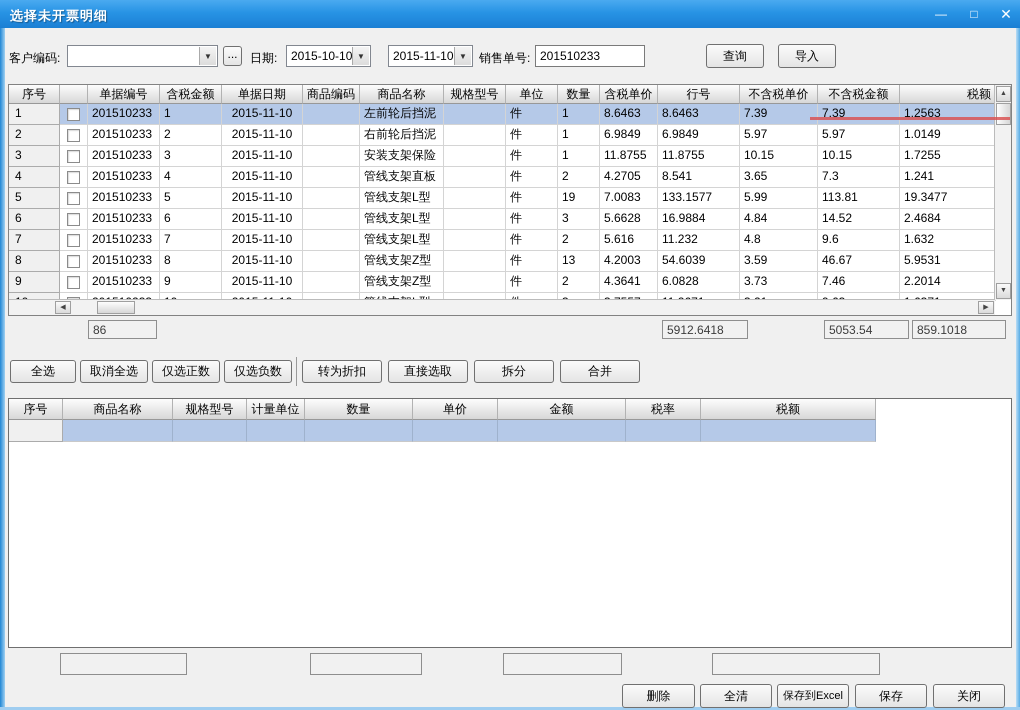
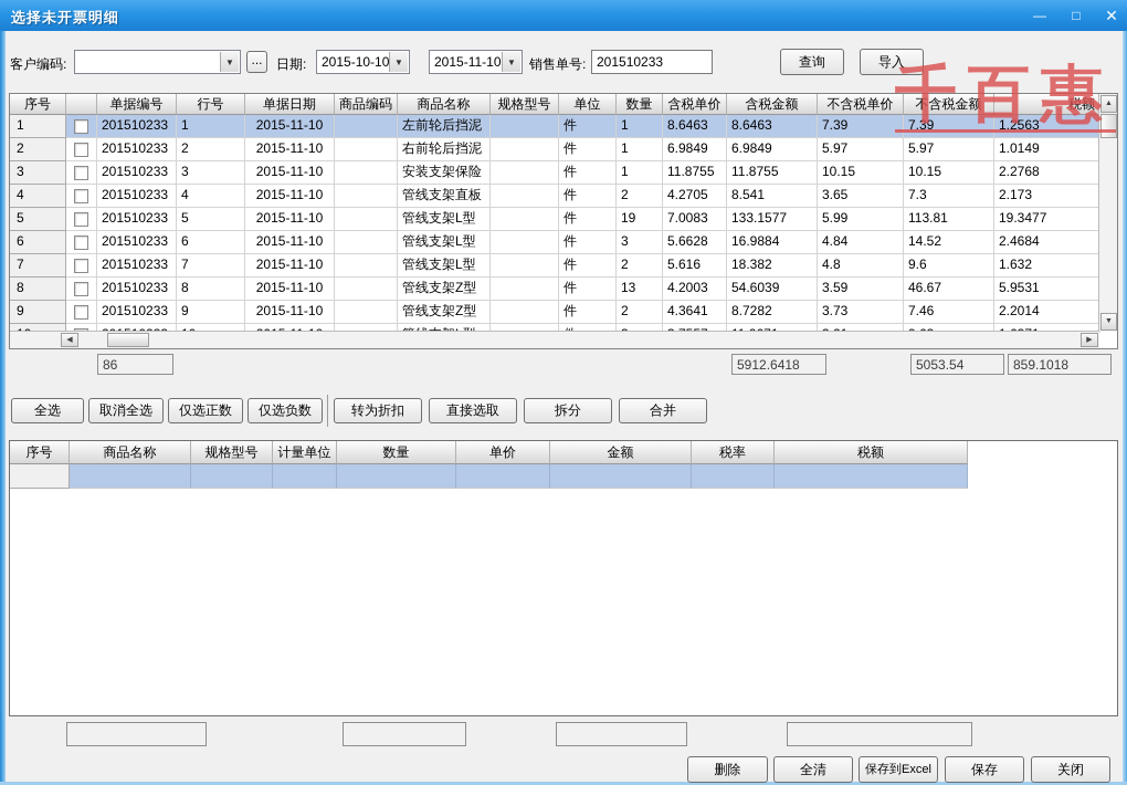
  选择未开票明细
  —
  □
  ✕
  客户编码:
  ▼
  ...
  日期:
  2015-10-10
  ▼
  2015-11-10
  ▼
  销售单号:
  201510233
  查询
  导入
  序号
  单据编号
- 含税金额
+ 行号
  单据日期
  商品编码
  商品名称
  规格型号
  单位
  数量
  含税单价
- 行号
+ 含税金额
  不含税单价
  不含税金额
  税额
  1
  201510233
  1
  2015-11-10
  左前轮后挡泥
  件
  1
  8.6463
  8.6463
  7.39
  7.39
  1.2563
  2
  201510233
  2
  2015-11-10
  右前轮后挡泥
  件
  1
  6.9849
  6.9849
  5.97
  5.97
  1.0149
  3
  201510233
  3
  2015-11-10
  安装支架保险
  件
  1
  11.8755
  11.8755
  10.15
  10.15
- 1.7255
+ 2.2768
  4
  201510233
  4
  2015-11-10
  管线支架直板
  件
  2
  4.2705
  8.541
  3.65
  7.3
- 1.241
+ 2.173
  5
  201510233
  5
  2015-11-10
  管线支架L型
  件
  19
  7.0083
  133.1577
  5.99
  113.81
  19.3477
  6
  201510233
  6
  2015-11-10
  管线支架L型
  件
  3
  5.6628
  16.9884
  4.84
  14.52
  2.4684
  7
  201510233
  7
  2015-11-10
  管线支架L型
  件
  2
  5.616
- 11.232
+ 18.382
  4.8
  9.6
  1.632
  8
  201510233
  8
  2015-11-10
  管线支架Z型
  件
  13
  4.2003
  54.6039
  3.59
  46.67
  5.9531
  9
  201510233
  9
  2015-11-10
  管线支架Z型
  件
  2
  4.3641
- 6.0828
+ 8.7282
  3.73
  7.46
  2.2014
  86
  5912.6418
  5053.54
  859.1018
  全选
  取消全选
  仅选正数
  仅选负数
  转为折扣
  直接选取
  拆分
  合并
  序号
  商品名称
  规格型号
  计量单位
  数量
  单价
  金额
  税率
  税额
  删除
  全清
  保存到Excel
  保存
  关闭
+ 千百惠
